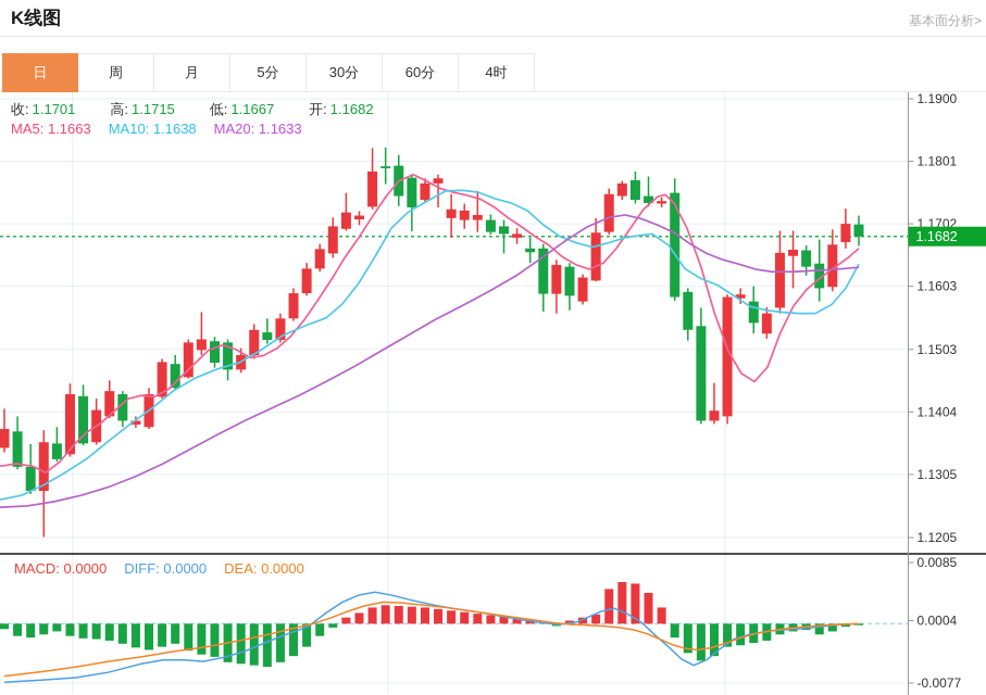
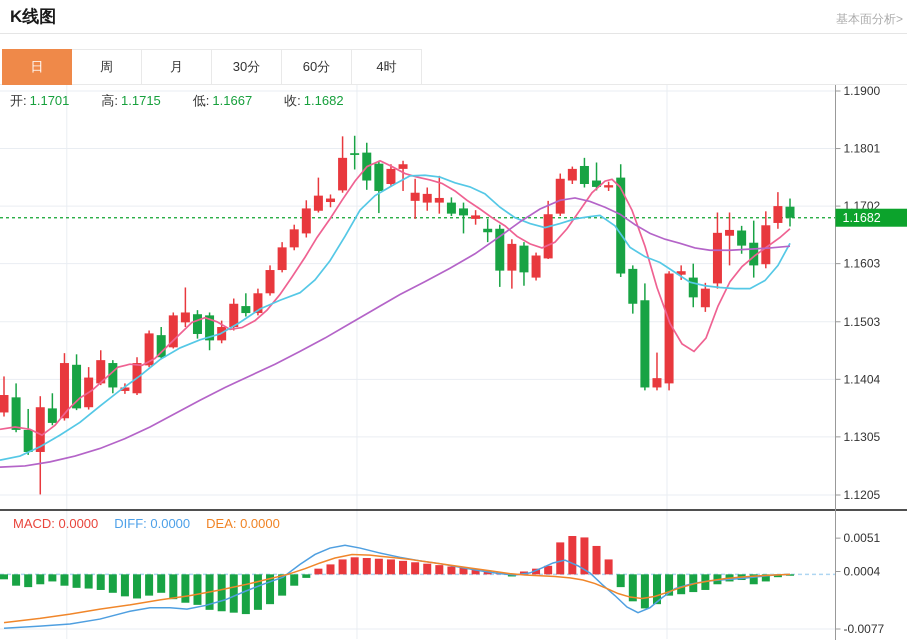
  K线图
  基本面分析>
  日
  周
  月
- 5分
  30分
  60分
  4时
  1.1900
  1.1801
  1.1702
  1.1603
  1.1503
  1.1404
  1.1305
  1.1205
- 0.0085
+ 0.0051
  0.0004
  -0.0077
  1.1682
- 收: 1.1701
+ 开: 1.1701
  高: 1.1715
  低: 1.1667
- 开: 1.1682
+ 收: 1.1682
- MA5: 1.1663
- MA10: 1.1638
- MA20: 1.1633
  MACD: 0.0000
  DIFF: 0.0000
  DEA: 0.0000
